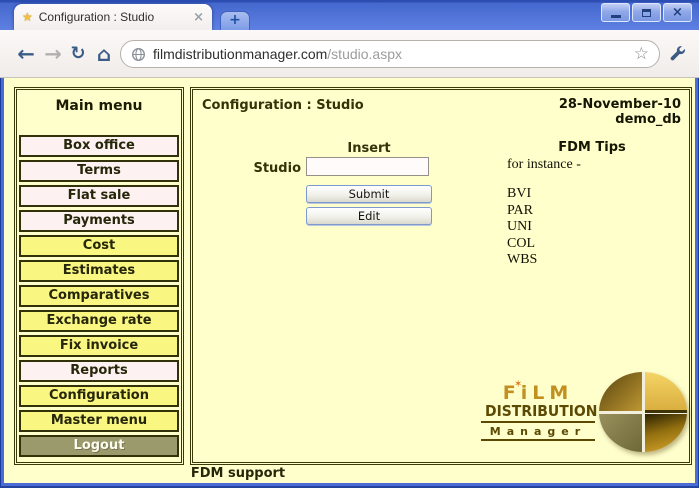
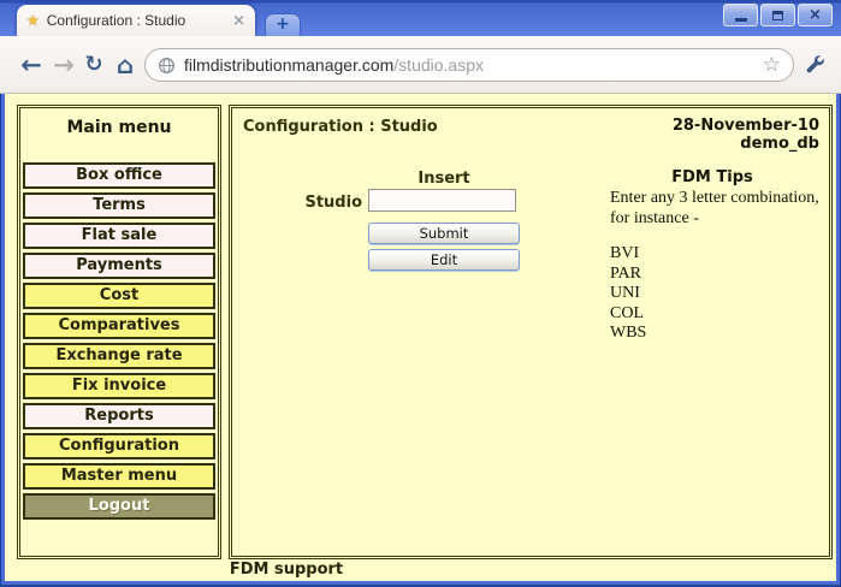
  ★
  Configuration : Studio
  ×
  +
  ×
  ←
  →
  ↻
  ⌂
  filmdistributionmanager.com/studio.aspx
  ☆
  Main menu
  Box office
  Terms
  Flat sale
  Payments
  Cost
- Estimates
  Comparatives
  Exchange rate
  Fix invoice
  Reports
  Configuration
  Master menu
  Logout
  Configuration : Studio
  28-November-10
  demo_db
  Insert
  Studio
  Submit
  Edit
  FDM Tips
+ Enter any 3 letter combination,
  for instance -
  BVI
  PAR
  UNI
  COL
  WBS
- ✶
- FiLM
- DISTRIBUTION
- Manager
  FDM support
